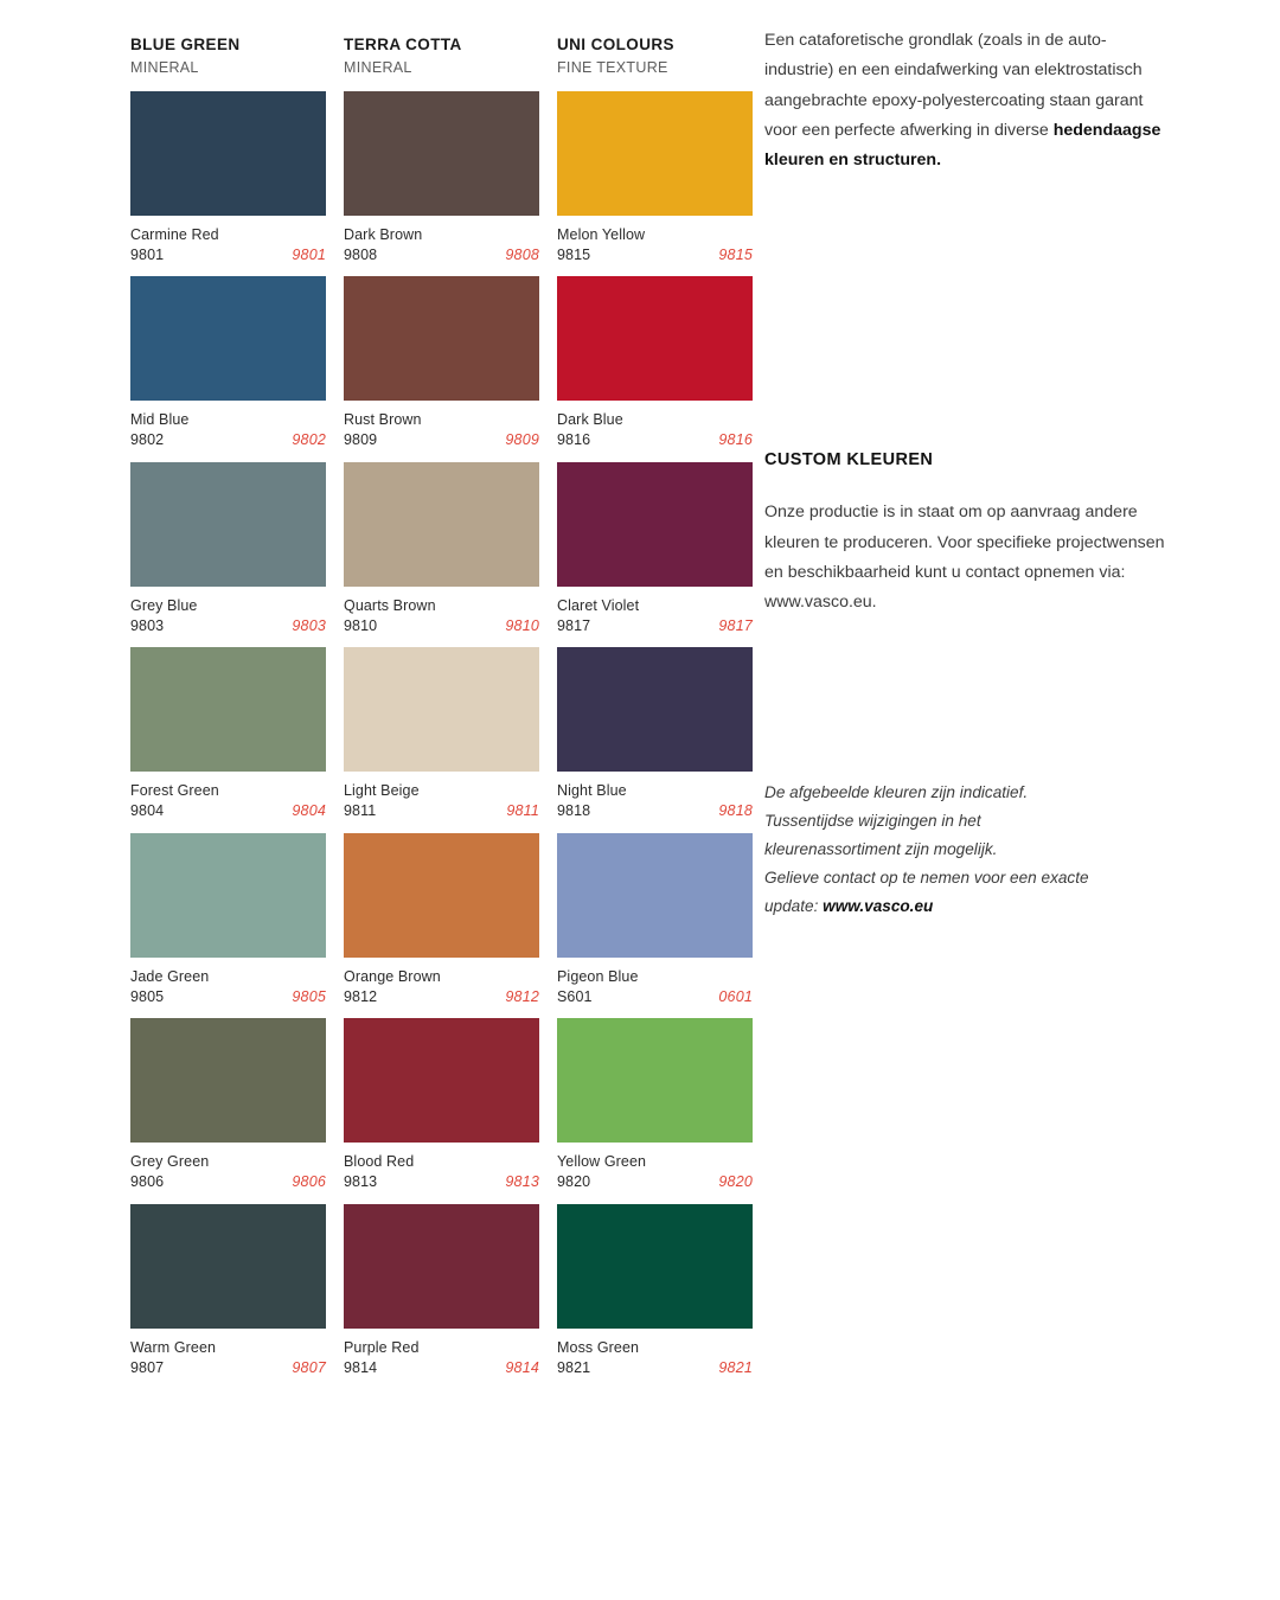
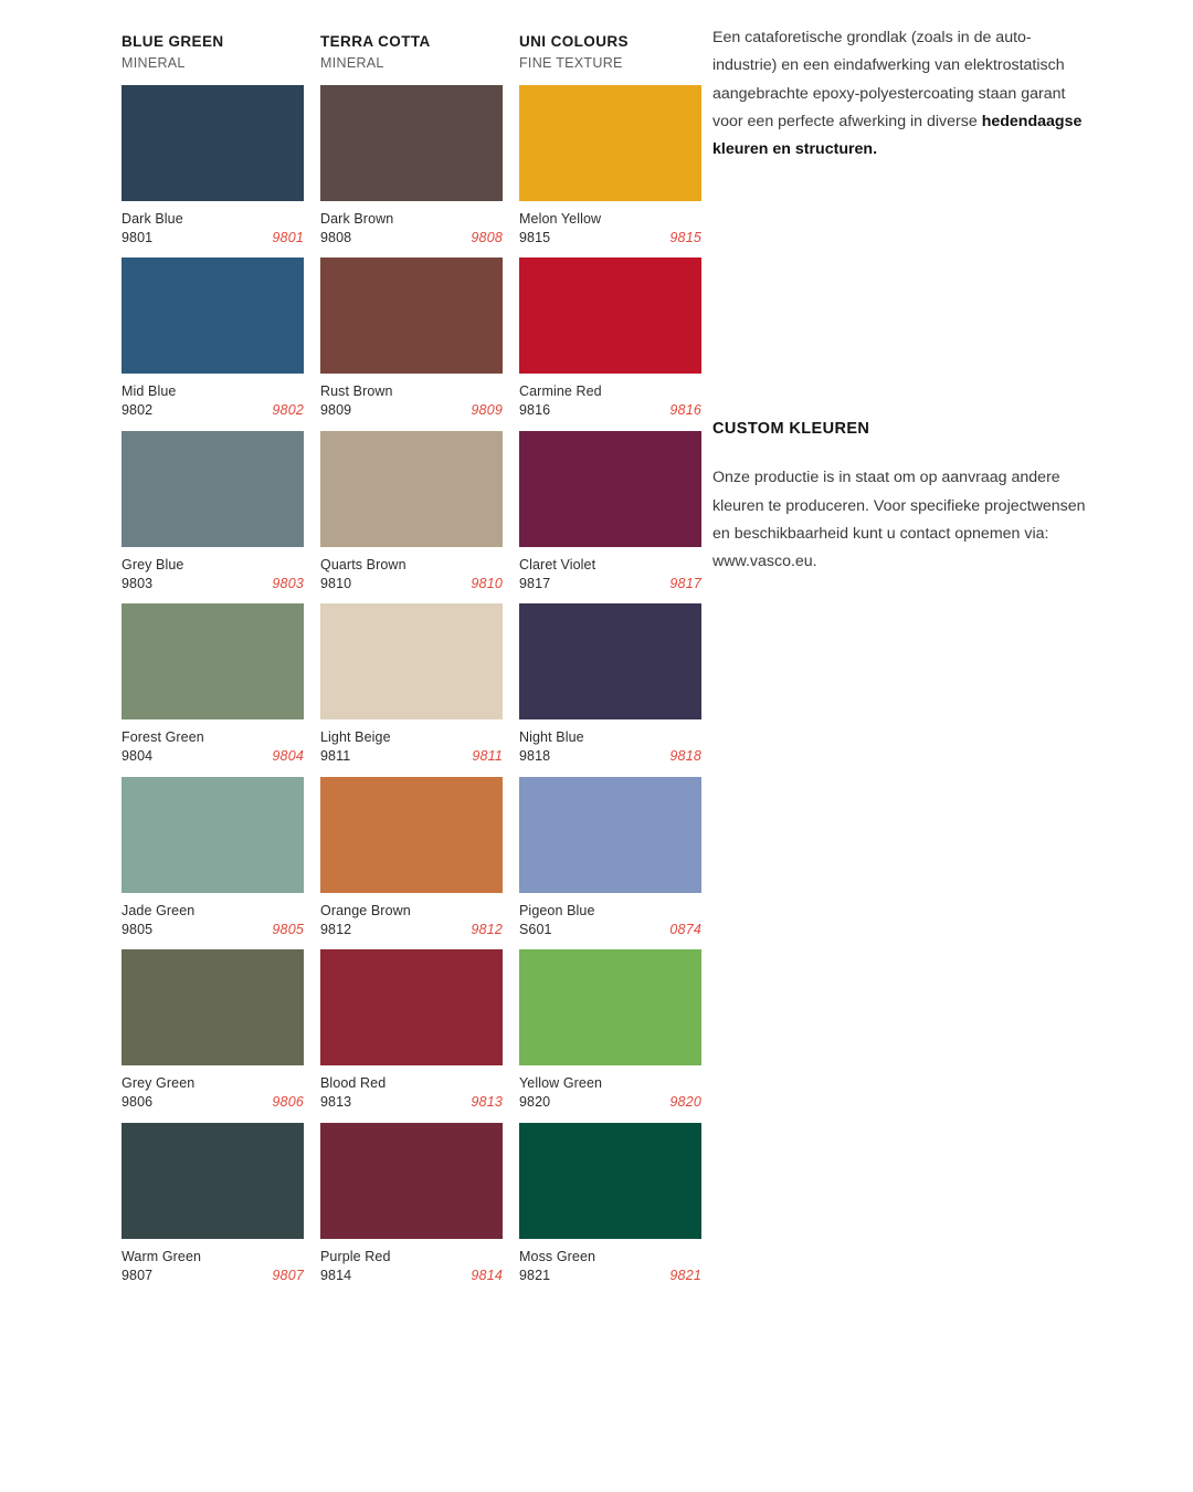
  BLUE GREEN
  MINERAL
  TERRA COTTA
  MINERAL
  UNI COLOURS
  FINE TEXTURE
- Carmine Red
+ Dark Blue
  9801
  9801
  Dark Brown
  9808
  9808
  Melon Yellow
  9815
  9815
  Mid Blue
  9802
  9802
  Rust Brown
  9809
  9809
- Dark Blue
+ Carmine Red
  9816
  9816
  Grey Blue
  9803
  9803
  Quarts Brown
  9810
  9810
  Claret Violet
  9817
  9817
  Forest Green
  9804
  9804
  Light Beige
  9811
  9811
  Night Blue
  9818
  9818
  Jade Green
  9805
  9805
  Orange Brown
  9812
  9812
  Pigeon Blue
  S601
- 0601
+ 0874
  Grey Green
  9806
  9806
  Blood Red
  9813
  9813
  Yellow Green
  9820
  9820
  Warm Green
  9807
  9807
  Purple Red
  9814
  9814
  Moss Green
  9821
  9821
  Een cataforetische grondlak (zoals in de auto-industrie) en een eindafwerking van elektrostatisch aangebrachte epoxy-polyestercoating staan garant voor een perfecte afwerking in diverse hedendaagse kleuren en structuren.
  CUSTOM KLEUREN
  Onze productie is in staat om op aanvraag andere kleuren te produceren. Voor specifieke projectwensen en beschikbaarheid kunt u contact opnemen via: www.vasco.eu.
- De afgebeelde kleuren zijn indicatief.
- Tussentijdse wijzigingen in het
- kleurenassortiment zijn mogelijk.
- Gelieve contact op te nemen voor een exacte
- update: www.vasco.eu
